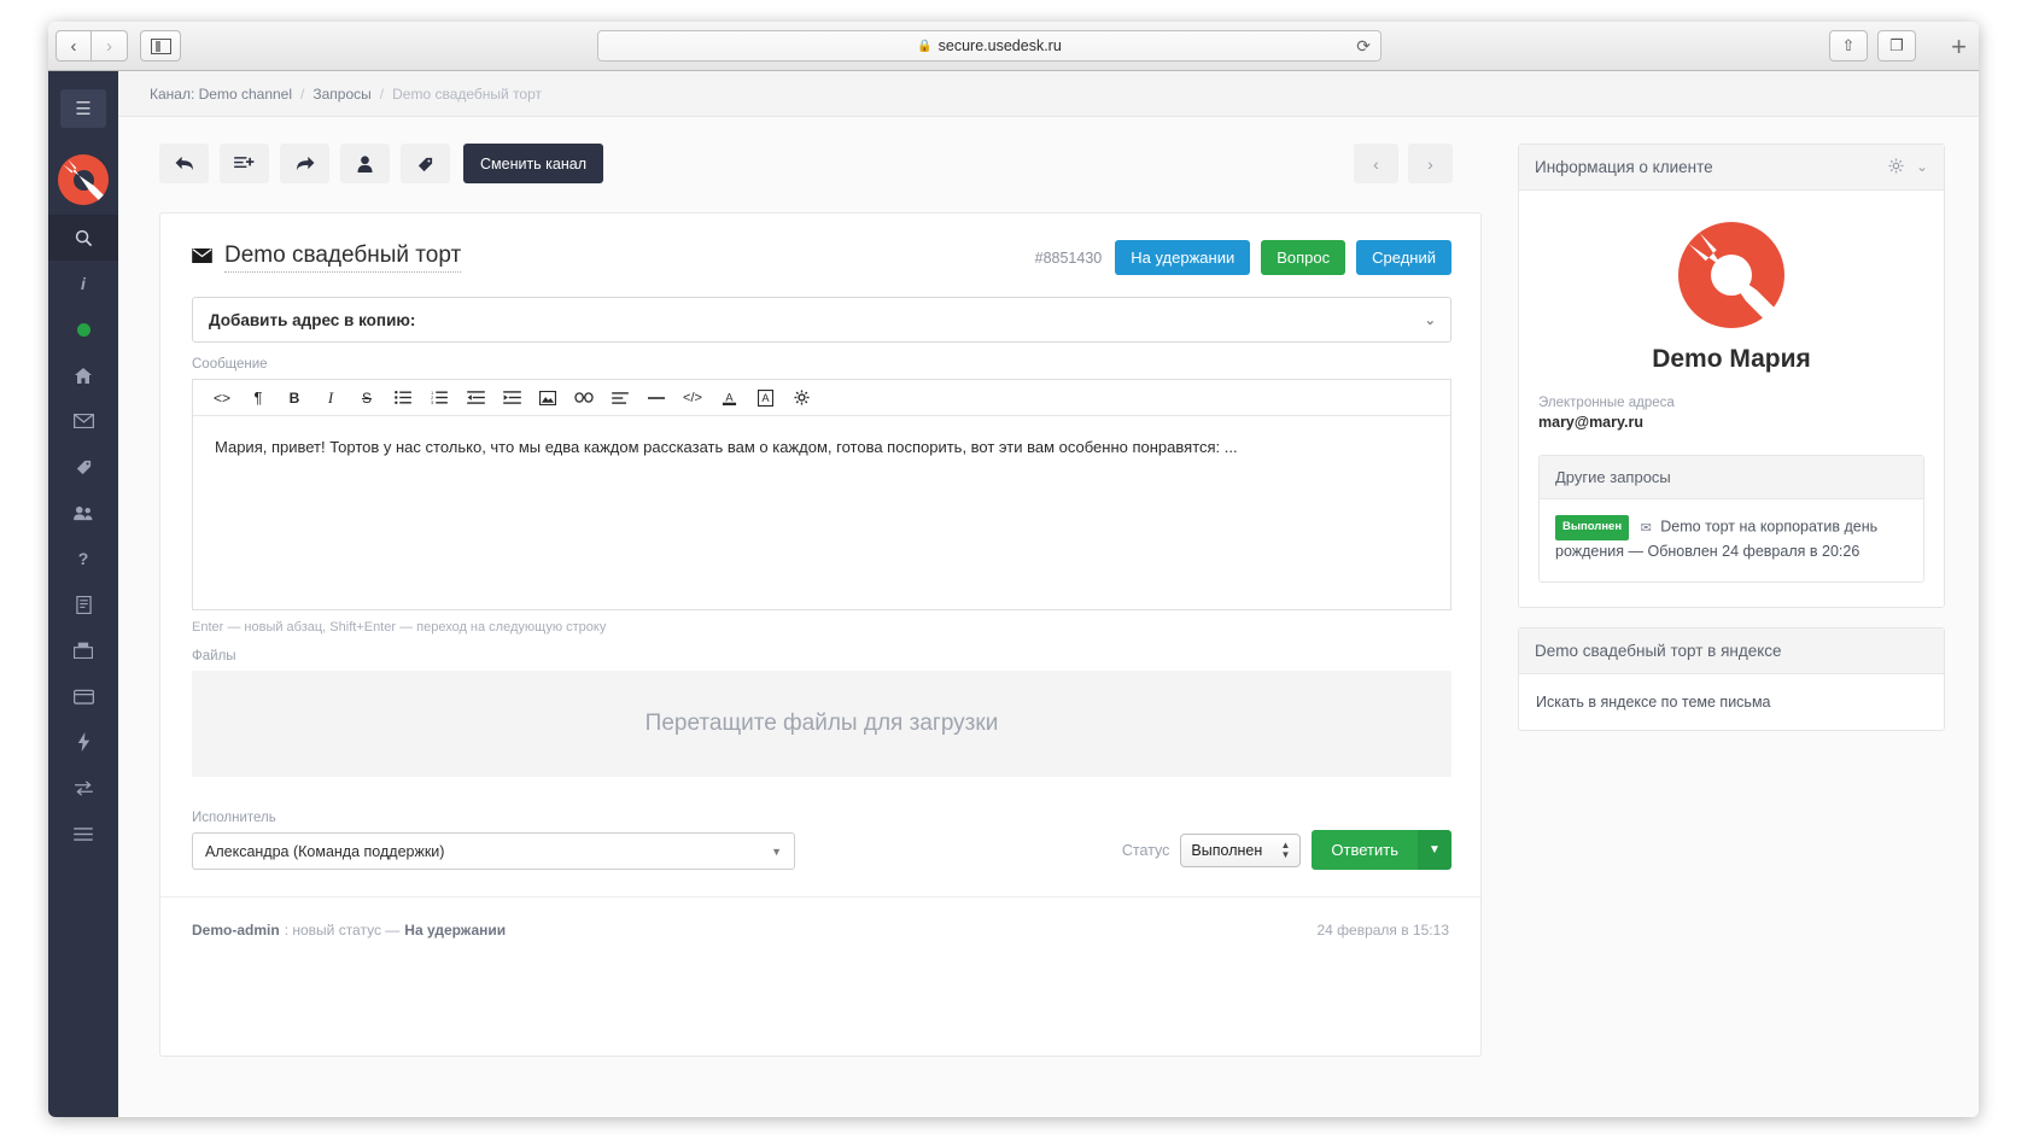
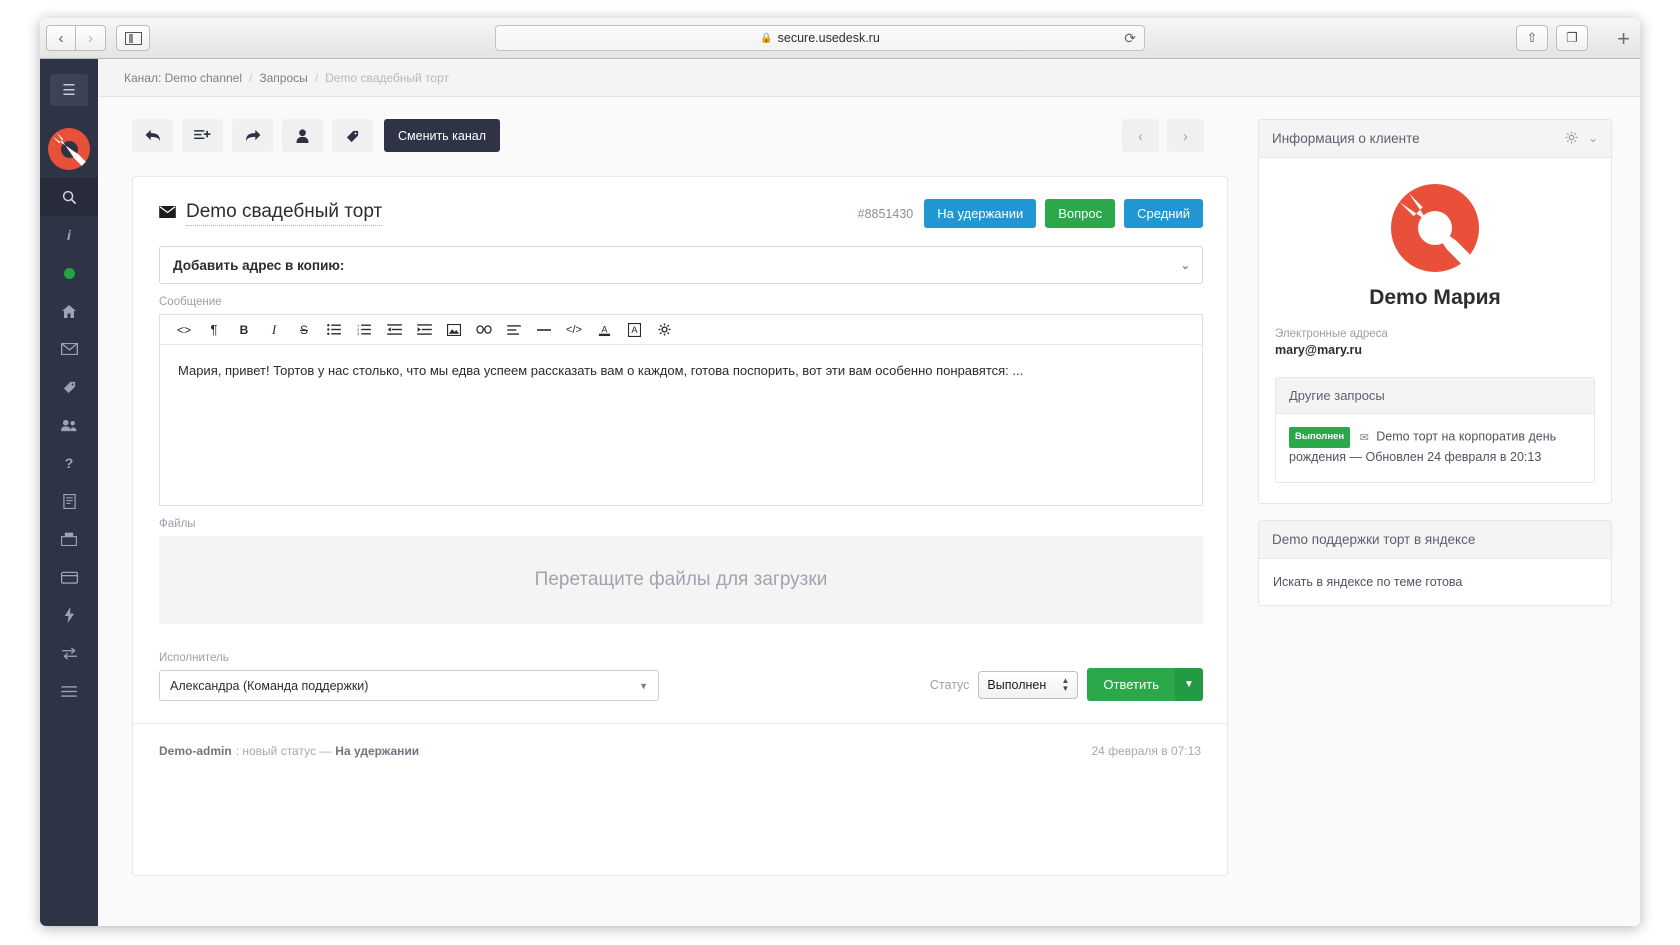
  ‹
  ›
  🔒
  secure.usedesk.ru
  ⟳
  ⇧
  ❐
  +
  ☰
  i
  ?
  Канал: Demo channel
  /
  Запросы
  /
  Demo свадебный торт
  Сменить канал
  ‹
  ›
  Demo свадебный торт
  #8851430
  На удержании
  Вопрос
  Средний
  Добавить адрес в копию:
  ⌄
  Сообщение
  <>
  ¶
  B
  I
  S
  </>
  A
  A
- Мария, привет! Тортов у нас столько, что мы едва каждом рассказать вам о каждом, готова поспорить, вот эти вам особенно понравятся: ...
+ Мария, привет! Тортов у нас столько, что мы едва успеем рассказать вам о каждом, готова поспорить, вот эти вам особенно понравятся: ...
- Enter — новый абзац, Shift+Enter — переход на следующую строку
  Файлы
  Перетащите файлы для загрузки
  Исполнитель
  Александра (Команда поддержки)
  ▼
  Статус
  Выполнен
  ▲
  ▼
  Ответить
  ▼
  Demo-admin
  : новый статус —
  На удержании
- 24 февраля в 15:13
+ 24 февраля в 07:13
  Информация о клиенте
  ⌄
  Demo Мария
  Электронные адреса
  mary@mary.ru
  Другие запросы
- Выполнен ✉ Demo торт на корпоратив день рождения — Обновлен 24 февраля в 20:26
+ Выполнен ✉ Demo торт на корпоратив день рождения — Обновлен 24 февраля в 20:13
- Demo свадебный торт в яндексе
+ Demo поддержки торт в яндексе
- Искать в яндексе по теме письма
+ Искать в яндексе по теме готова
